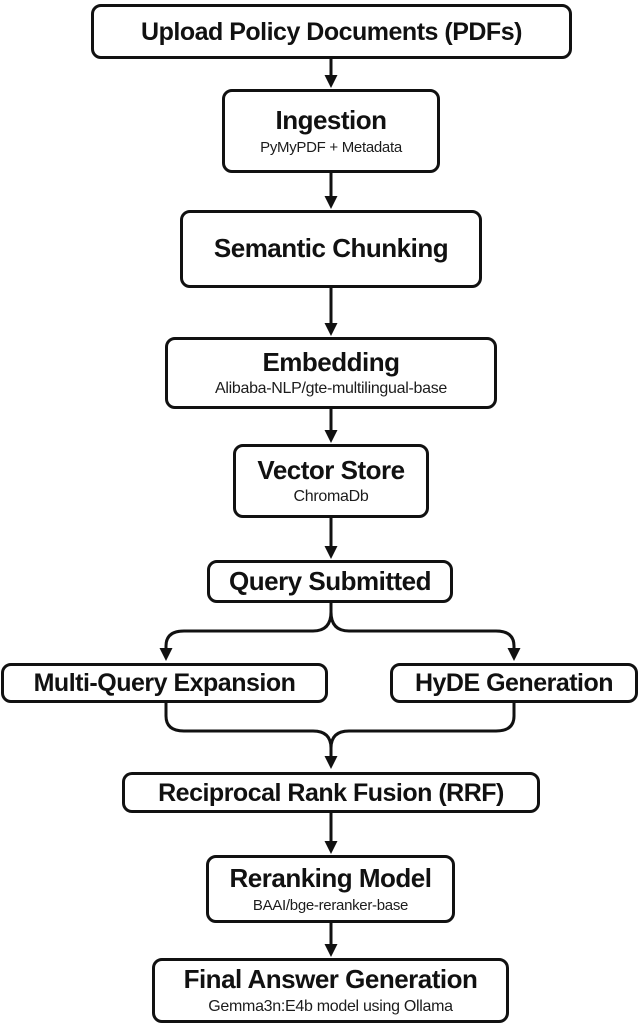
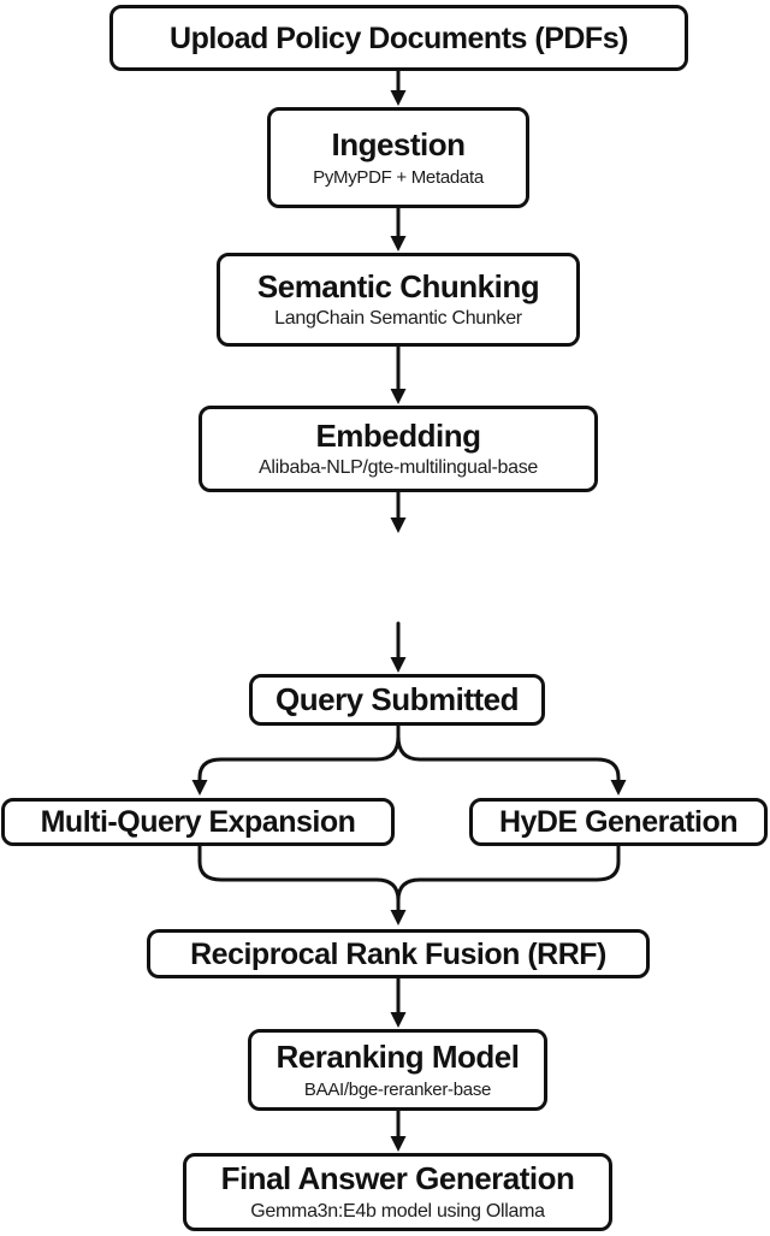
  Upload Policy Documents (PDFs)
  Ingestion
  PyMyPDF + Metadata
  Semantic Chunking
+ LangChain Semantic Chunker
  Embedding
  Alibaba-NLP/gte-multilingual-base
- Vector Store
- ChromaDb
  Query Submitted
  Multi-Query Expansion
  HyDE Generation
  Reciprocal Rank Fusion (RRF)
  Reranking Model
  BAAI/bge-reranker-base
  Final Answer Generation
  Gemma3n:E4b model using Ollama
